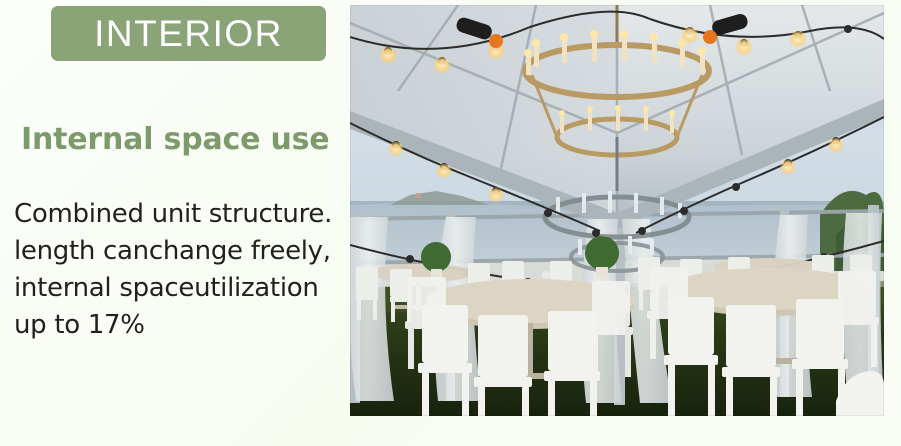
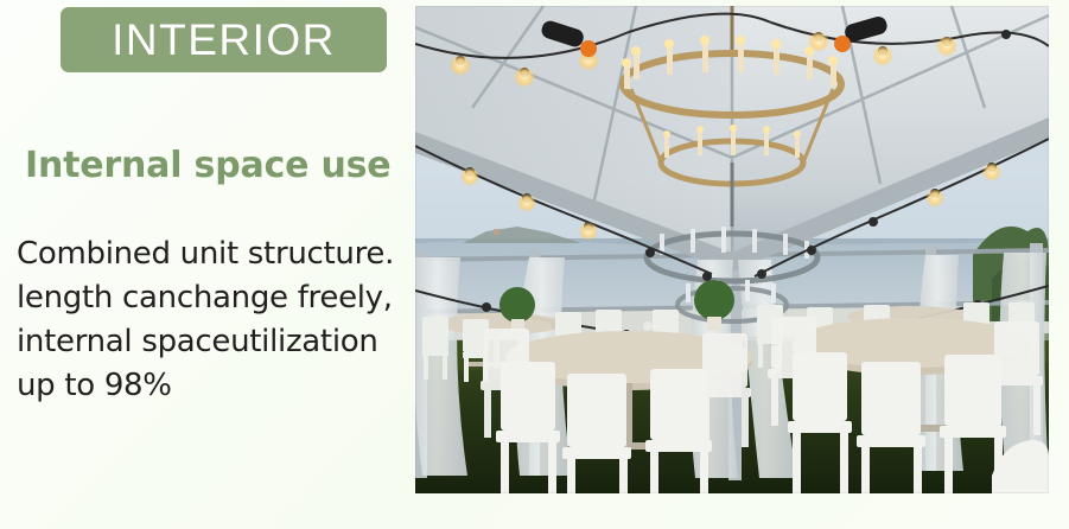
  INTERIOR
  Internal space use
  Combined unit structure.
  length canchange freely,
  internal spaceutilization
- up to 17%
+ up to 98%
